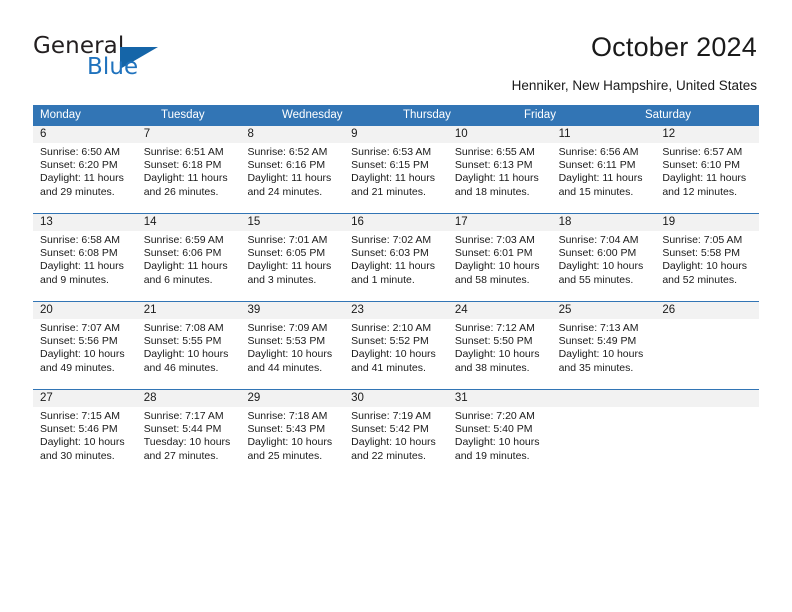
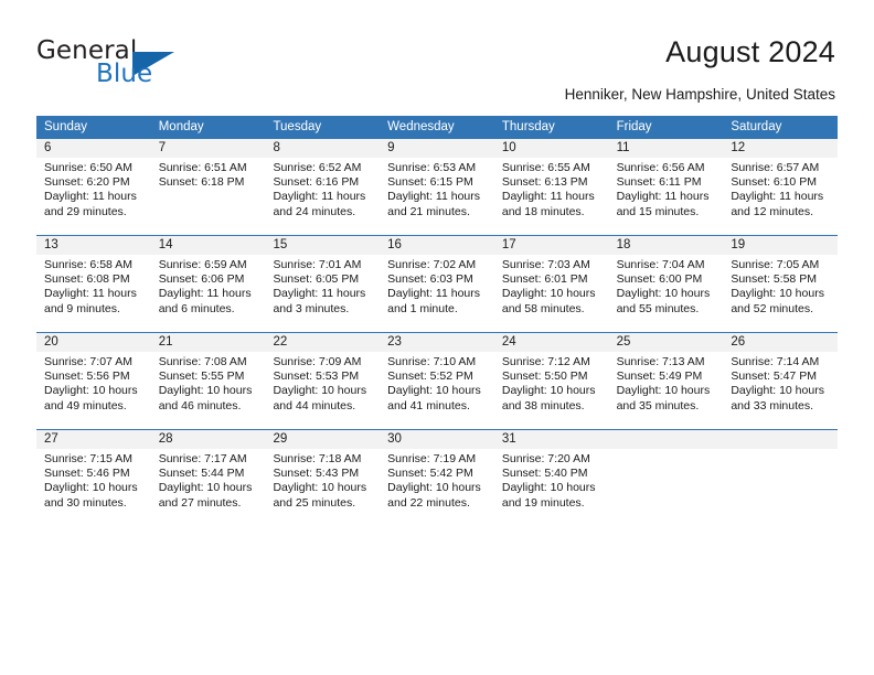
  General
  Blue
- October 2024
+ August 2024
  Henniker, New Hampshire, United States
+ Sunday
  Monday
  Tuesday
  Wednesday
  Thursday
  Friday
  Saturday
  6
  Sunrise: 6:50 AM
  Sunset: 6:20 PM
  Daylight: 11 hours and 29 minutes.
  7
  Sunrise: 6:51 AM
  Sunset: 6:18 PM
- Daylight: 11 hours and 26 minutes.
  8
  Sunrise: 6:52 AM
  Sunset: 6:16 PM
  Daylight: 11 hours and 24 minutes.
  9
  Sunrise: 6:53 AM
  Sunset: 6:15 PM
  Daylight: 11 hours and 21 minutes.
  10
  Sunrise: 6:55 AM
  Sunset: 6:13 PM
  Daylight: 11 hours and 18 minutes.
  11
  Sunrise: 6:56 AM
  Sunset: 6:11 PM
  Daylight: 11 hours and 15 minutes.
  12
  Sunrise: 6:57 AM
  Sunset: 6:10 PM
  Daylight: 11 hours and 12 minutes.
  13
  Sunrise: 6:58 AM
  Sunset: 6:08 PM
  Daylight: 11 hours and 9 minutes.
  14
  Sunrise: 6:59 AM
  Sunset: 6:06 PM
  Daylight: 11 hours and 6 minutes.
  15
  Sunrise: 7:01 AM
  Sunset: 6:05 PM
  Daylight: 11 hours and 3 minutes.
  16
  Sunrise: 7:02 AM
  Sunset: 6:03 PM
  Daylight: 11 hours and 1 minute.
  17
  Sunrise: 7:03 AM
  Sunset: 6:01 PM
  Daylight: 10 hours and 58 minutes.
  18
  Sunrise: 7:04 AM
  Sunset: 6:00 PM
  Daylight: 10 hours and 55 minutes.
  19
  Sunrise: 7:05 AM
  Sunset: 5:58 PM
  Daylight: 10 hours and 52 minutes.
  20
  Sunrise: 7:07 AM
  Sunset: 5:56 PM
  Daylight: 10 hours and 49 minutes.
  21
  Sunrise: 7:08 AM
  Sunset: 5:55 PM
  Daylight: 10 hours and 46 minutes.
- 39
+ 22
  Sunrise: 7:09 AM
  Sunset: 5:53 PM
  Daylight: 10 hours and 44 minutes.
  23
- Sunrise: 2:10 AM
+ Sunrise: 7:10 AM
  Sunset: 5:52 PM
  Daylight: 10 hours and 41 minutes.
  24
  Sunrise: 7:12 AM
  Sunset: 5:50 PM
  Daylight: 10 hours and 38 minutes.
  25
  Sunrise: 7:13 AM
  Sunset: 5:49 PM
  Daylight: 10 hours and 35 minutes.
  26
+ Sunrise: 7:14 AM
+ Sunset: 5:47 PM
+ Daylight: 10 hours and 33 minutes.
  27
  Sunrise: 7:15 AM
  Sunset: 5:46 PM
  Daylight: 10 hours and 30 minutes.
  28
  Sunrise: 7:17 AM
  Sunset: 5:44 PM
- Tuesday: 10 hours and 27 minutes.
+ Daylight: 10 hours and 27 minutes.
  29
  Sunrise: 7:18 AM
  Sunset: 5:43 PM
  Daylight: 10 hours and 25 minutes.
  30
  Sunrise: 7:19 AM
  Sunset: 5:42 PM
  Daylight: 10 hours and 22 minutes.
  31
  Sunrise: 7:20 AM
  Sunset: 5:40 PM
  Daylight: 10 hours and 19 minutes.
